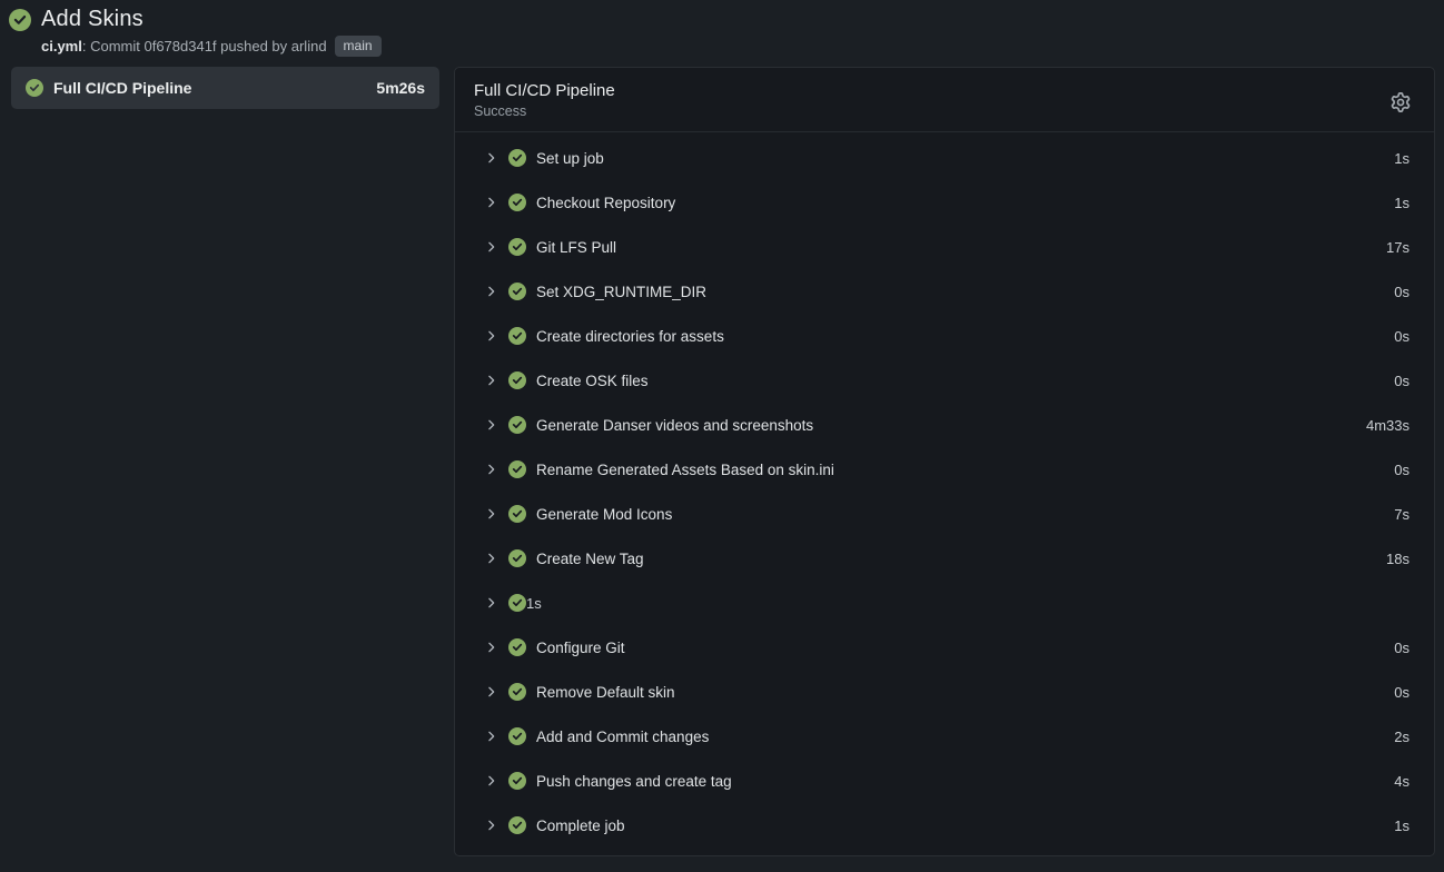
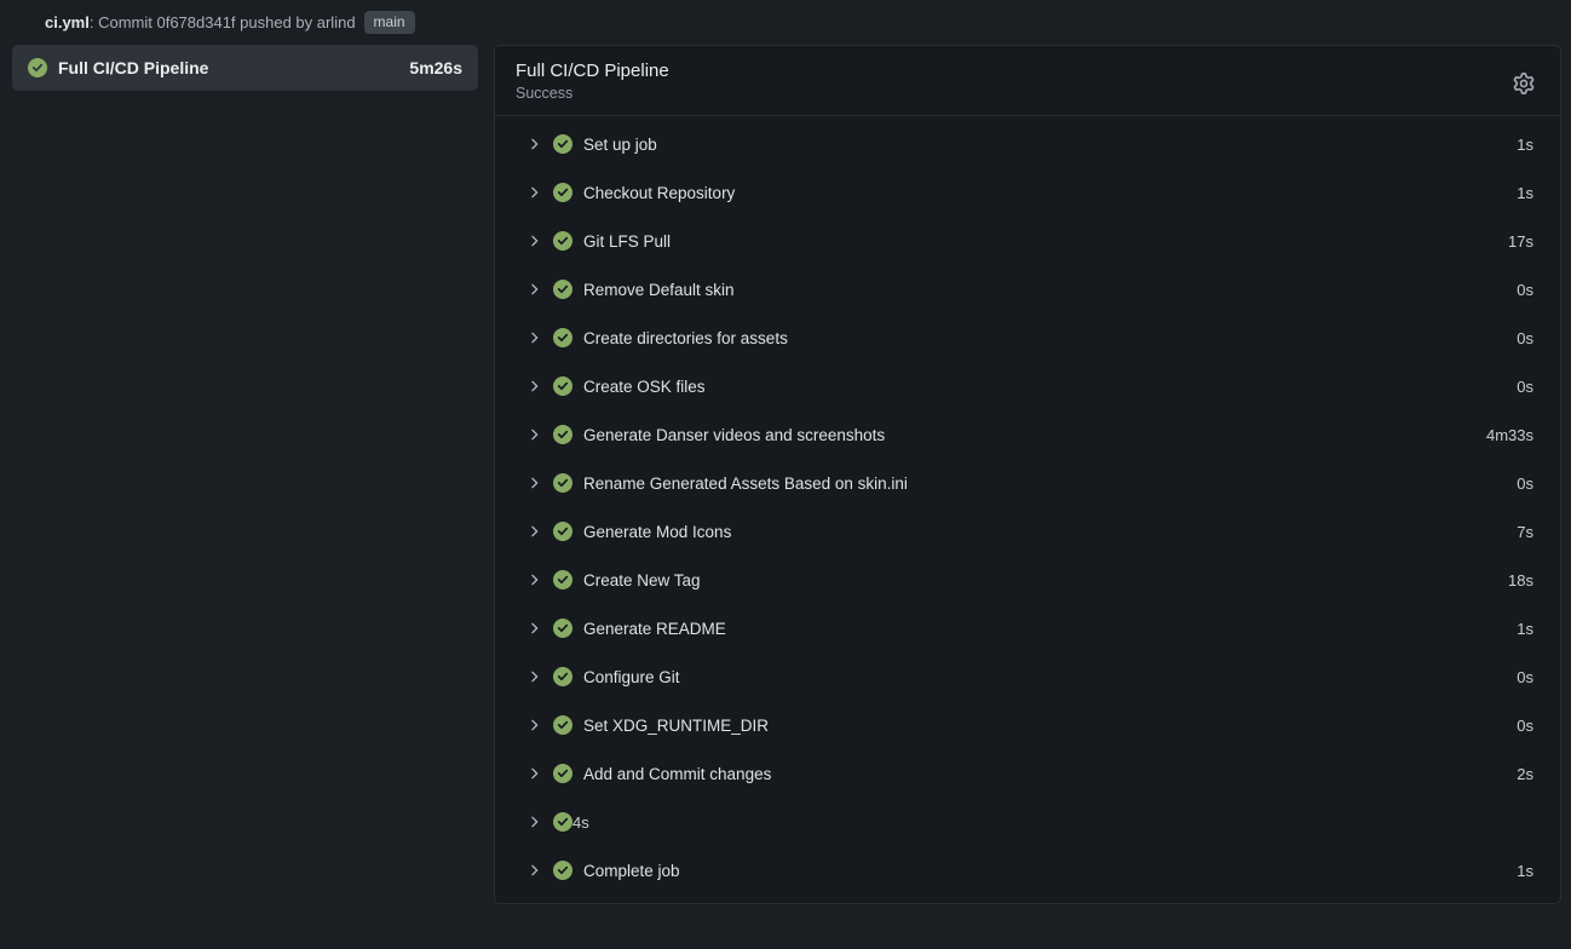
- Add Skins
  ci.yml: Commit 0f678d341f pushed by arlind
  main
  Full CI/CD Pipeline
  5m26s
  Full CI/CD Pipeline
  Success
  Set up job
  1s
  Checkout Repository
  1s
  Git LFS Pull
  17s
- Set XDG_RUNTIME_DIR
+ Remove Default skin
  0s
  Create directories for assets
  0s
  Create OSK files
  0s
  Generate Danser videos and screenshots
  4m33s
  Rename Generated Assets Based on skin.ini
  0s
  Generate Mod Icons
  7s
  Create New Tag
  18s
+ Generate README
  1s
  Configure Git
  0s
- Remove Default skin
+ Set XDG_RUNTIME_DIR
  0s
  Add and Commit changes
  2s
- Push changes and create tag
  4s
  Complete job
  1s
